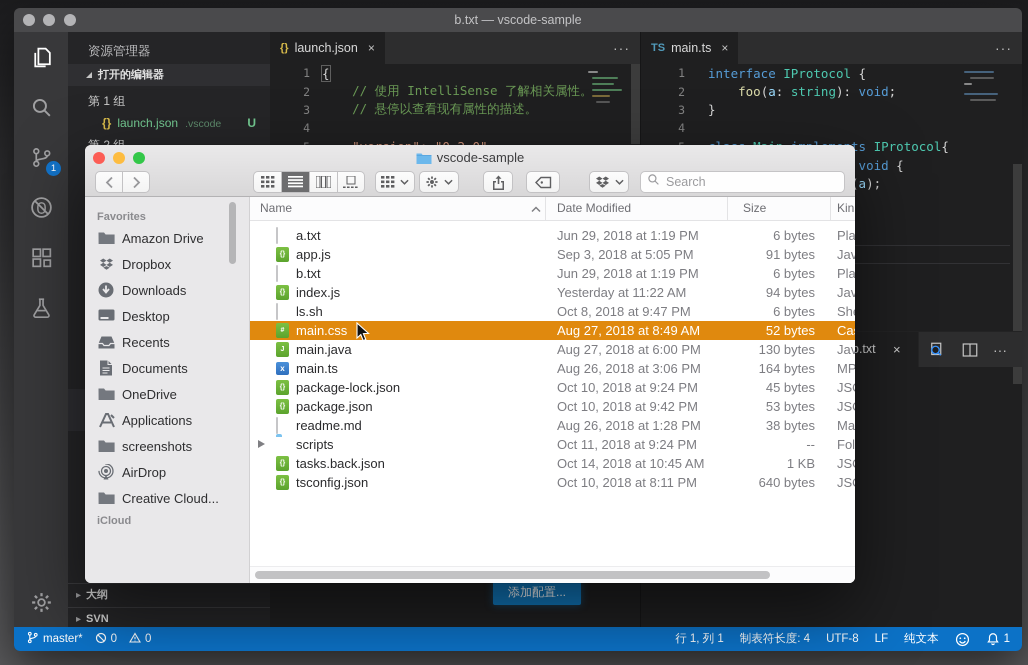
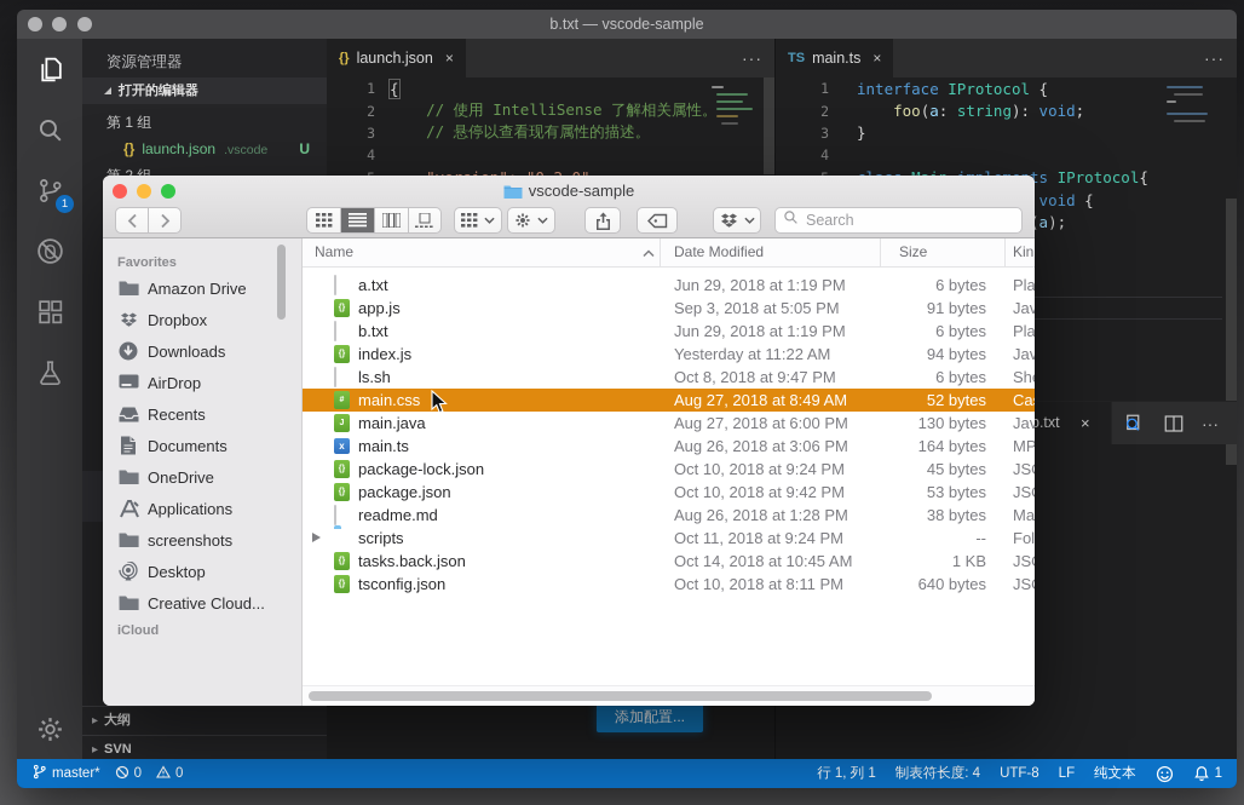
  b.txt — vscode-sample
  1
  资源管理器
  打开的编辑器
  第 1 组
  {} launch.json .vscode
  U
  ▸ 大纲
  ▸ SVN
  {}
  launch.json
  ×
  ···
  1
  {
  2
  // 使用 IntelliSense 了解相关属性。
  3
  // 悬停以查看现有属性的描述。
  4
  TS
  main.ts
  ×
  ···
  b.txt
  ×
  ···
  1
  interface IProtocol {
  2
  foo(a: string): void;
  3
  }
  4
  master*
  0
  0
  行 1, 列 1
  制表符长度: 4
  UTF-8
  LF
  纯文本
  1
  添加配置...
  vscode-sample
  Search
  Favorites
  Amazon Drive
  Dropbox
  Downloads
- Desktop
+ AirDrop
  Recents
  Documents
  OneDrive
  Applications
  screenshots
- AirDrop
+ Desktop
  Creative Cloud...
  iCloud
  Name
  Date Modified
  Size
  Kin
  a.txt
  Jun 29, 2018 at 1:19 PM
  6 bytes
  Pla
  app.js
  Sep 3, 2018 at 5:05 PM
  91 bytes
  Jav
  b.txt
  Jun 29, 2018 at 1:19 PM
  6 bytes
  Pla
  index.js
  Yesterday at 11:22 AM
  94 bytes
  Jav
  ls.sh
  Oct 8, 2018 at 9:47 PM
  6 bytes
  main.css
  Aug 27, 2018 at 8:49 AM
  52 bytes
  main.java
  Aug 27, 2018 at 6:00 PM
  130 bytes
  Jav
  x
  main.ts
  Aug 26, 2018 at 3:06 PM
  164 bytes
  MP
  package-lock.json
  Oct 10, 2018 at 9:24 PM
  45 bytes
  package.json
  Oct 10, 2018 at 9:42 PM
  53 bytes
  readme.md
  Aug 26, 2018 at 1:28 PM
  38 bytes
  scripts
  Oct 11, 2018 at 9:24 PM
  --
  Fol
  tasks.back.json
  Oct 14, 2018 at 10:45 AM
  1 KB
  tsconfig.json
  Oct 10, 2018 at 8:11 PM
  640 bytes
